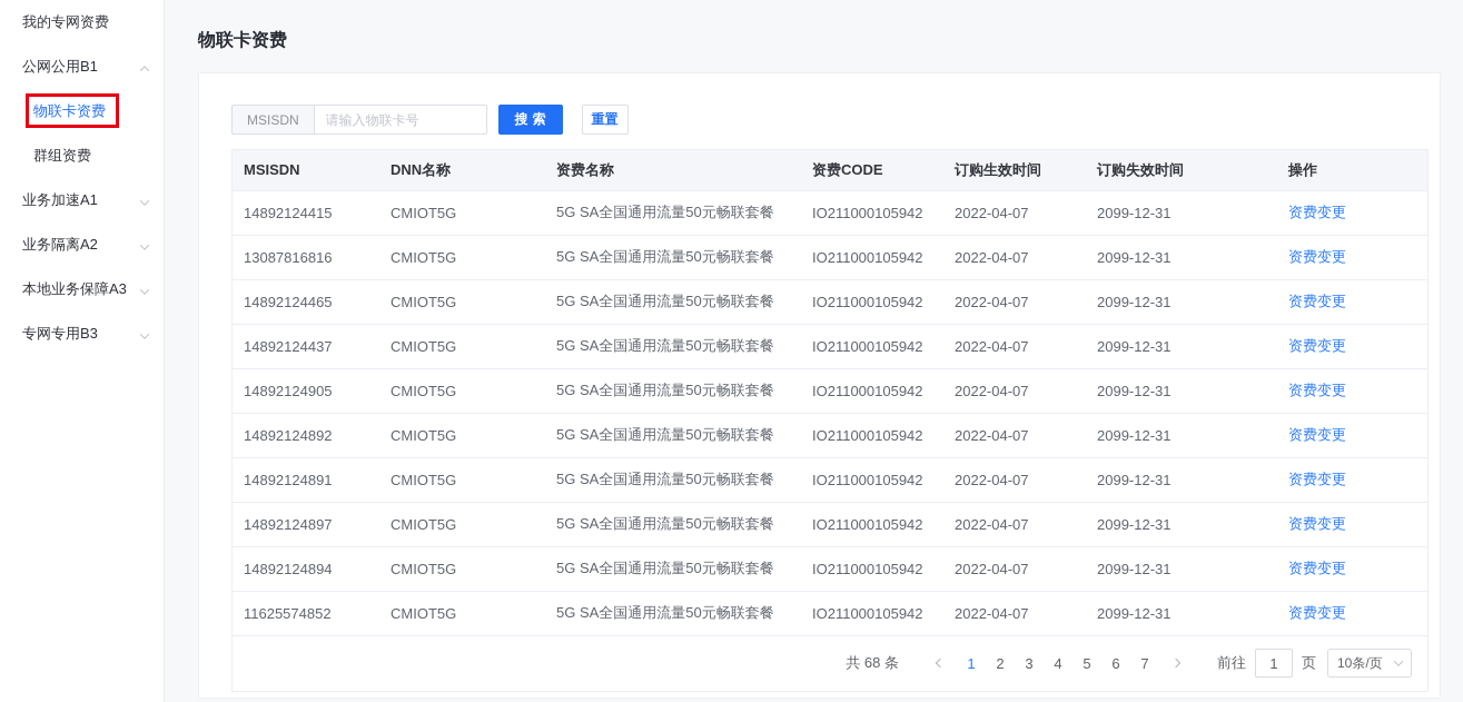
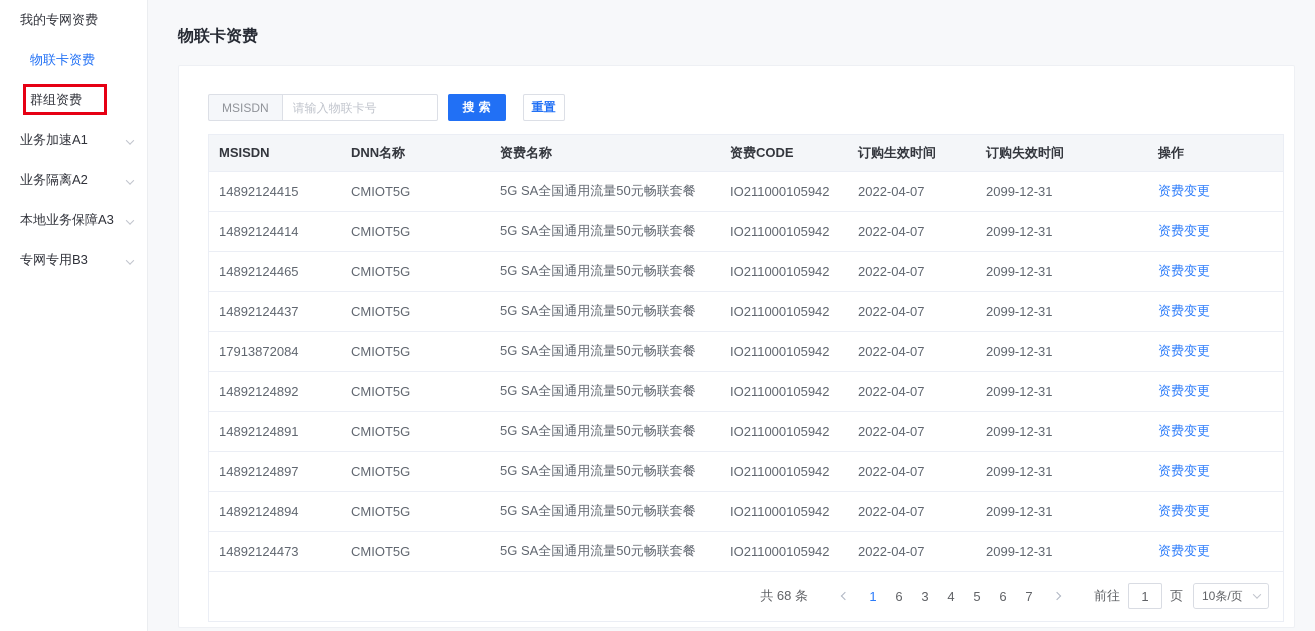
  我的专网资费
- 公网公用B1
  物联卡资费
  群组资费
  业务加速A1
  业务隔离A2
  本地业务保障A3
  专网专用B3
  物联卡资费
  MSISDN
  请输入物联卡号
  搜索
  重置
  MSISDN	DNN名称	资费名称	资费CODE	订购生效时间	订购失效时间	操作
  14892124415	CMIOT5G	5G SA全国通用流量50元畅联套餐	IO211000105942	2022-04-07	2099-12-31	资费变更
- 13087816816	CMIOT5G	5G SA全国通用流量50元畅联套餐	IO211000105942	2022-04-07	2099-12-31	资费变更
+ 14892124414	CMIOT5G	5G SA全国通用流量50元畅联套餐	IO211000105942	2022-04-07	2099-12-31	资费变更
  14892124465	CMIOT5G	5G SA全国通用流量50元畅联套餐	IO211000105942	2022-04-07	2099-12-31	资费变更
  14892124437	CMIOT5G	5G SA全国通用流量50元畅联套餐	IO211000105942	2022-04-07	2099-12-31	资费变更
- 14892124905	CMIOT5G	5G SA全国通用流量50元畅联套餐	IO211000105942	2022-04-07	2099-12-31	资费变更
+ 17913872084	CMIOT5G	5G SA全国通用流量50元畅联套餐	IO211000105942	2022-04-07	2099-12-31	资费变更
  14892124892	CMIOT5G	5G SA全国通用流量50元畅联套餐	IO211000105942	2022-04-07	2099-12-31	资费变更
  14892124891	CMIOT5G	5G SA全国通用流量50元畅联套餐	IO211000105942	2022-04-07	2099-12-31	资费变更
  14892124897	CMIOT5G	5G SA全国通用流量50元畅联套餐	IO211000105942	2022-04-07	2099-12-31	资费变更
  14892124894	CMIOT5G	5G SA全国通用流量50元畅联套餐	IO211000105942	2022-04-07	2099-12-31	资费变更
- 11625574852	CMIOT5G	5G SA全国通用流量50元畅联套餐	IO211000105942	2022-04-07	2099-12-31	资费变更
+ 14892124473	CMIOT5G	5G SA全国通用流量50元畅联套餐	IO211000105942	2022-04-07	2099-12-31	资费变更
  共 68 条
- 1 2 3 4 5 6 7
+ 1 6 3 4 5 6 7
  前往
  1
  页
  10条/页
